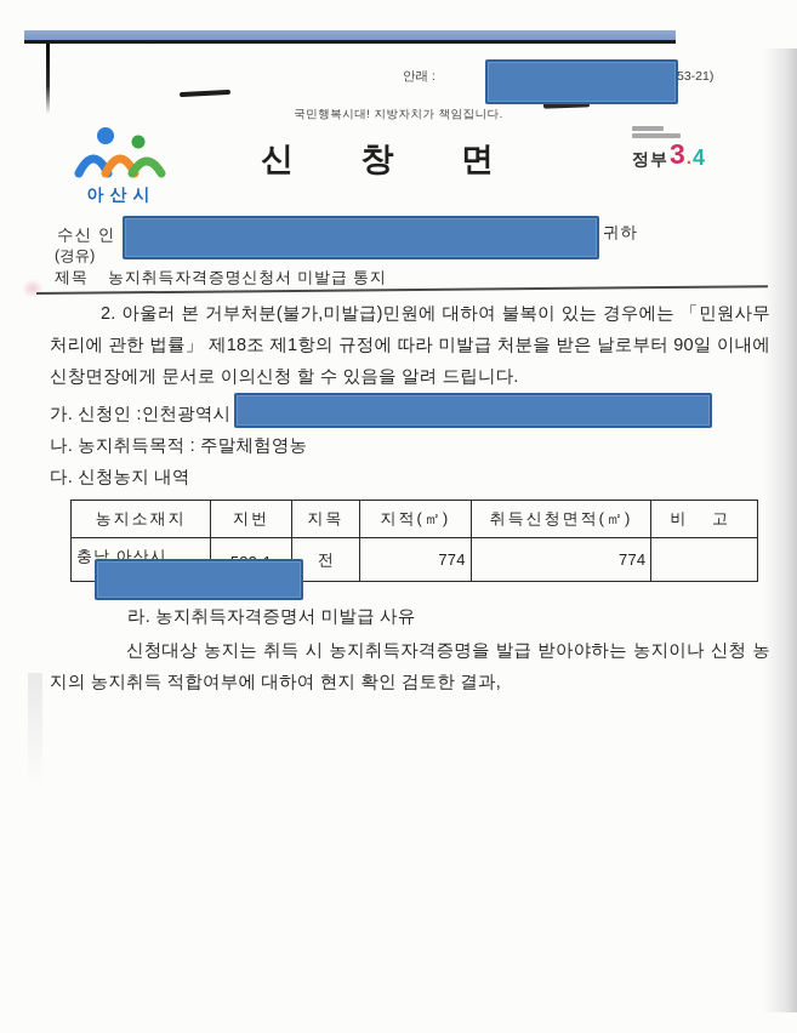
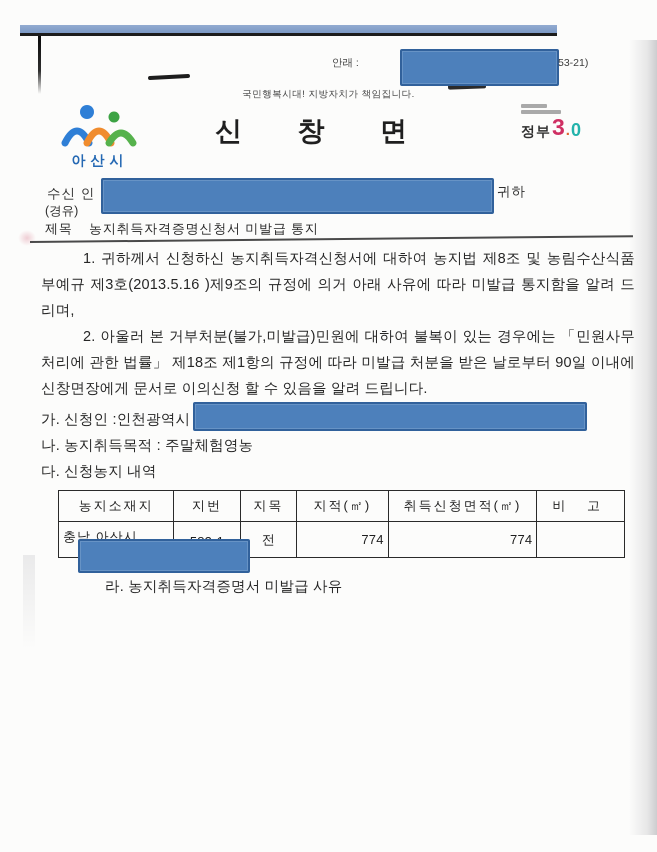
  안래 :
  53-21)
  국민행복시대! 지방자치가 책임집니다.
  아산시
  신 창 면
  정부
  3
  .
- 4
+ 0
  수신 인
  귀하
  (경유)
  제목 농지취득자격증명신청서 미발급 통지
+ 1. 귀하께서 신청하신 농지취득자격신청서에 대하여 농지법 제8조 및 농림수산식품부예규 제3호(2013.5.16 )제9조의 규정에 의거 아래 사유에 따라 미발급 통지함을 알려 드리며,
  2. 아울러 본 거부처분(불가,미발급)민원에 대하여 불복이 있는 경우에는 「민원사무 처리에 관한 법률」 제18조 제1항의 규정에 따라 미발급 처분을 받은 날로부터 90일 이내에 신창면장에게 문서로 이의신청 할 수 있음을 알려 드립니다.
  가. 신청인 :인천광역시
  나. 농지취득목적 : 주말체험영농
  다. 신청농지 내역
  농지소재지	지번	지목	지적(㎡)	취득신청면적(㎡)	비 고
  충남 아산시		전	774	774
  라. 농지취득자격증명서 미발급 사유
- 신청대상 농지는 취득 시 농지취득자격증명을 발급 받아야하는 농지이나 신청 농지의 농지취득 적합여부에 대하여 현지 확인 검토한 결과,
